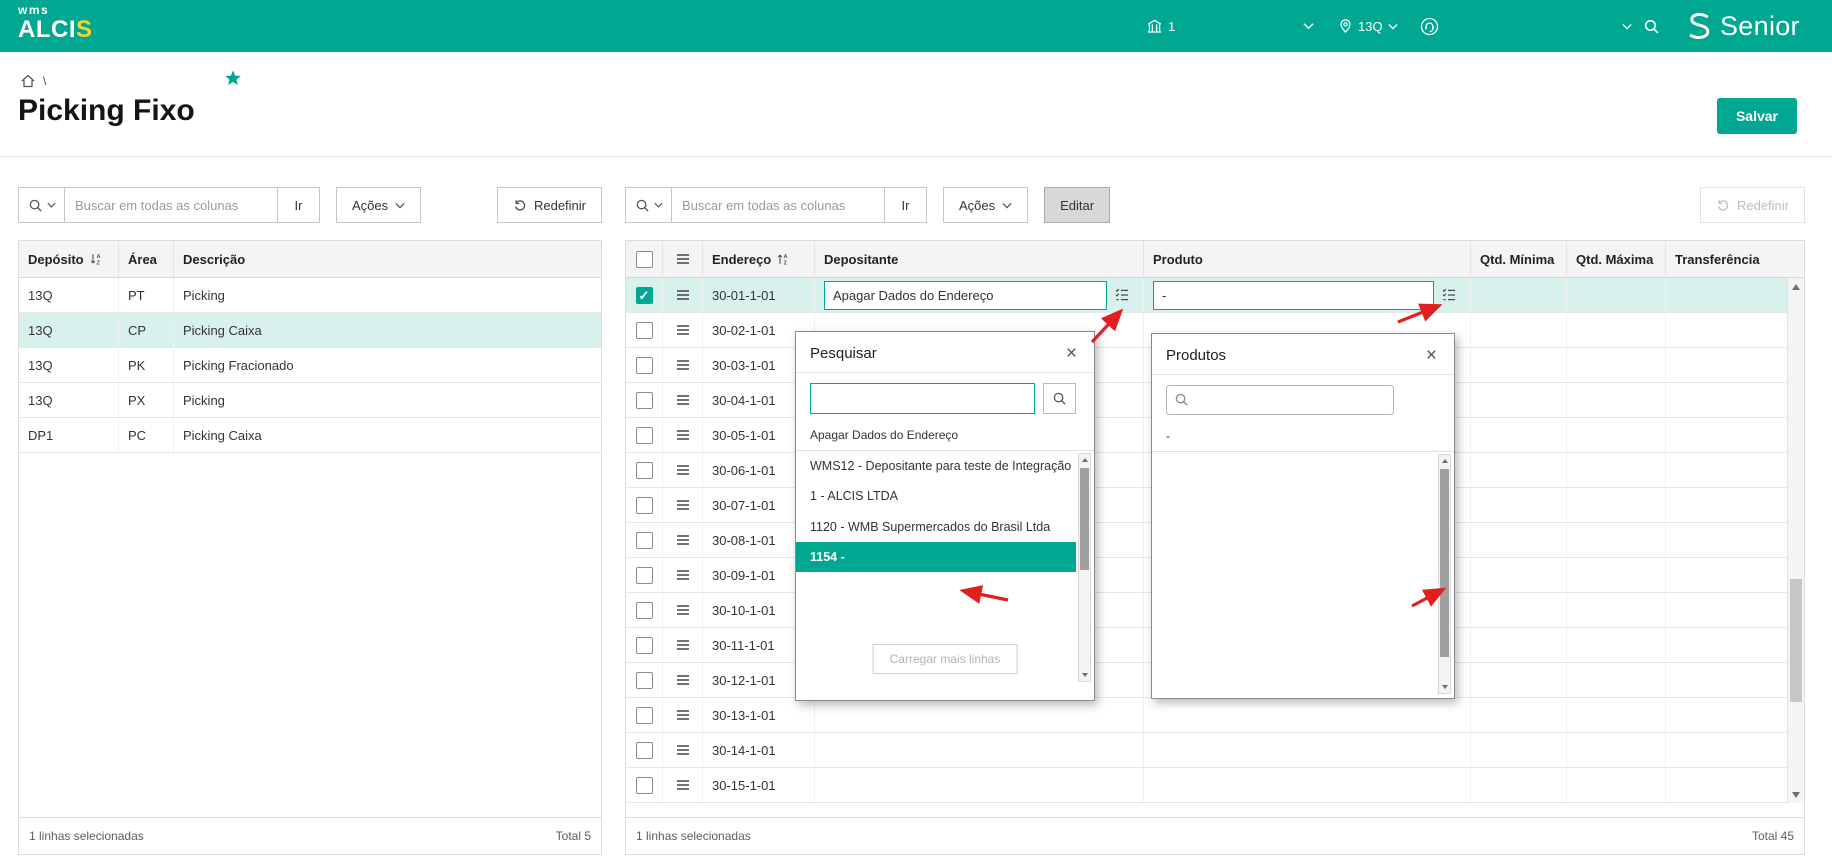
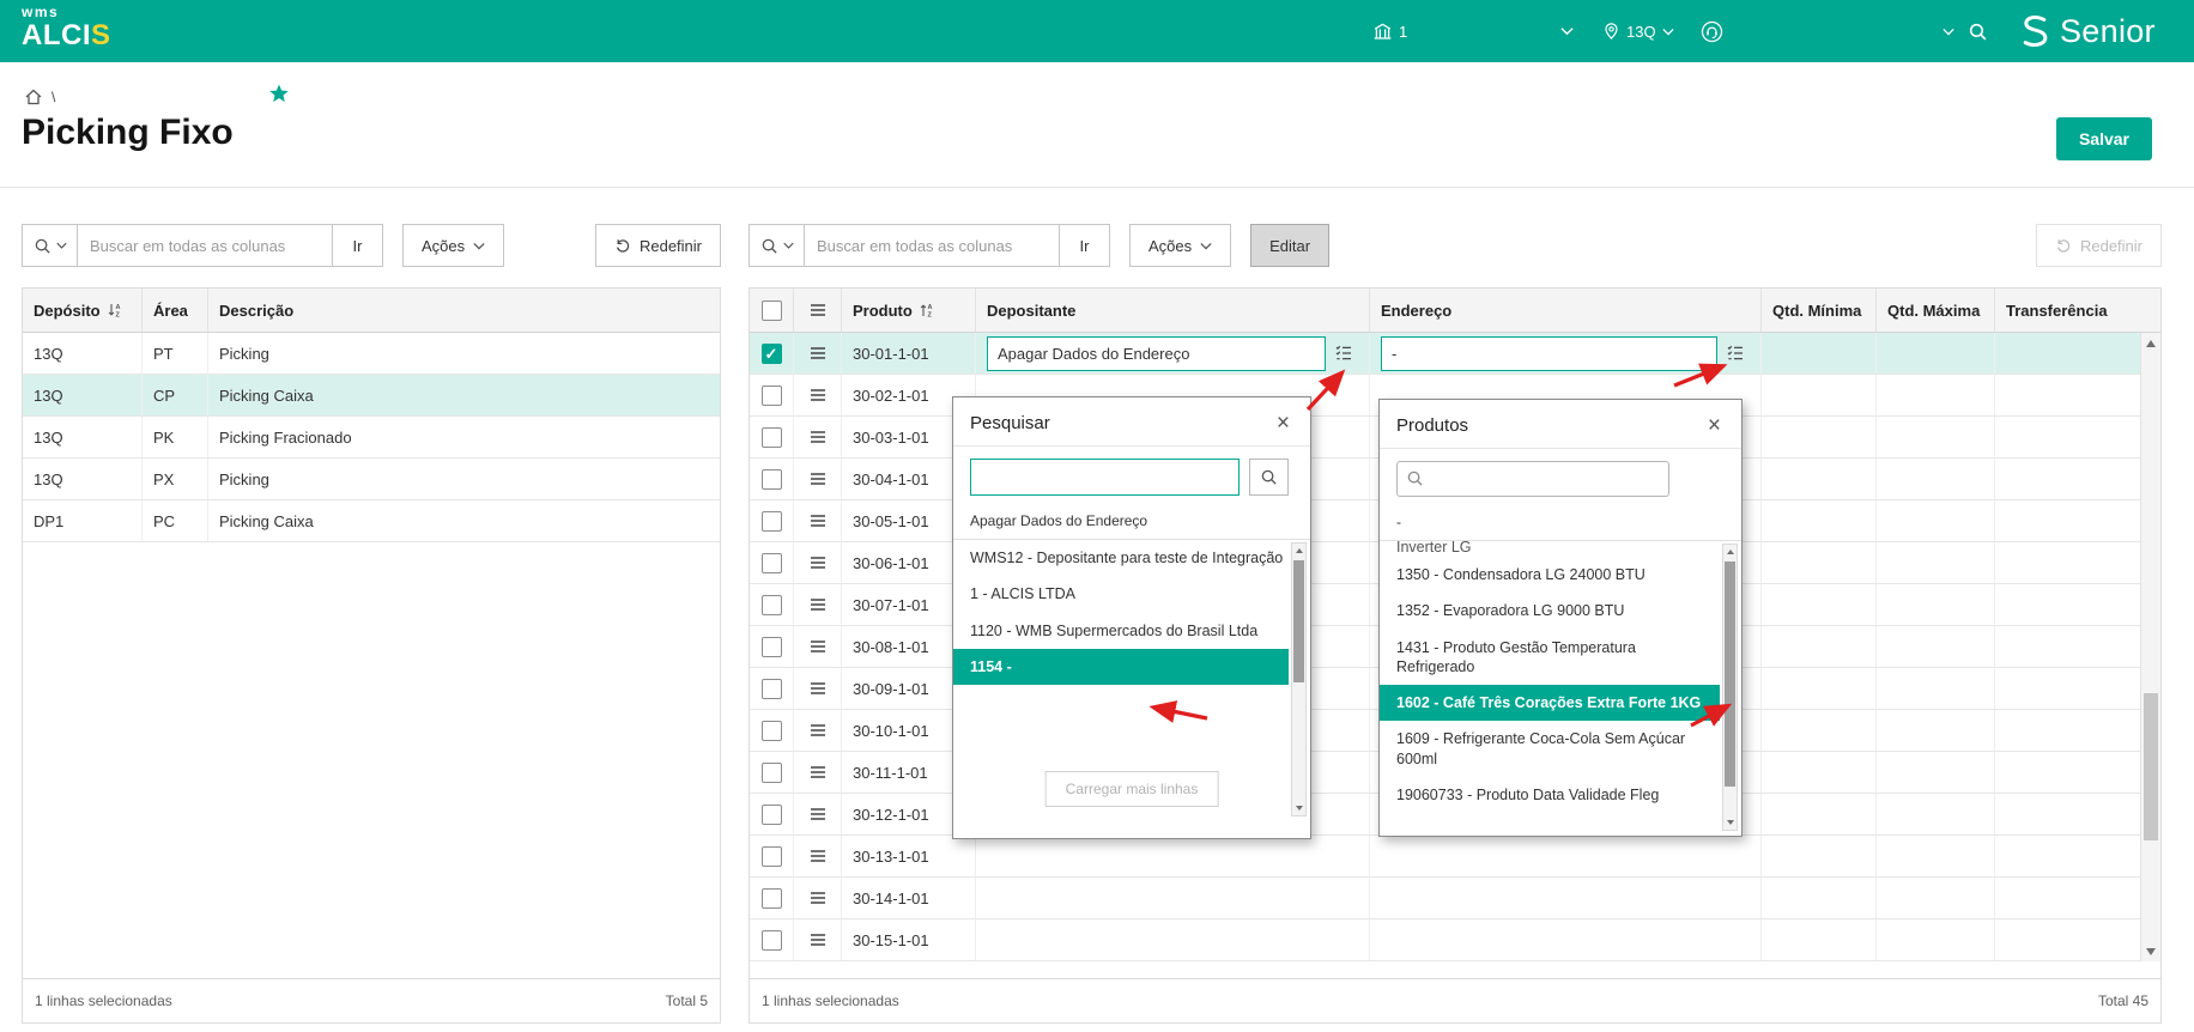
  wms
  ALCIS
  1
  13Q
  Senior
  \
  Picking Fixo
  Salvar
  Buscar em todas as colunas
  Ir
  Ações
  Redefinir
  Depósito
  Área
  Descrição
  13Q
  PT
  Picking
  13Q
  CP
  Picking Caixa
  13Q
  PK
  Picking Fracionado
  13Q
  PX
  Picking
  DP1
  PC
  Picking Caixa
  1 linhas selecionadas
  Total 5
  Buscar em todas as colunas
  Ir
  Ações
  Editar
  Redefinir
- Endereço
+ Produto
  Depositante
- Produto
+ Endereço
  Qtd. Mínima
  Qtd. Máxima
  Transferência
  30-01-1-01
  Apagar Dados do Endereço
  -
  30-02-1-01
  30-03-1-01
  30-04-1-01
  30-05-1-01
  30-06-1-01
  30-07-1-01
  30-08-1-01
  30-09-1-01
  30-10-1-01
  30-11-1-01
  30-12-1-01
  30-13-1-01
  30-14-1-01
  30-15-1-01
  1 linhas selecionadas
  Total 45
  Pesquisar
  ×
  Apagar Dados do Endereço
  WMS12 - Depositante para teste de Integração
  1 - ALCIS LTDA
  1120 - WMB Supermercados do Brasil Ltda
  1154 -
  Carregar mais linhas
  Produtos
  ×
  -
+ Inverter LG
+ 1350 - Condensadora LG 24000 BTU
+ 1352 - Evaporadora LG 9000 BTU
+ 1431 - Produto Gestão Temperatura Refrigerado
+ 1602 - Café Três Corações Extra Forte 1KG
+ 1609 - Refrigerante Coca-Cola Sem Açúcar 600ml
+ 19060733 - Produto Data Validade Fleg
